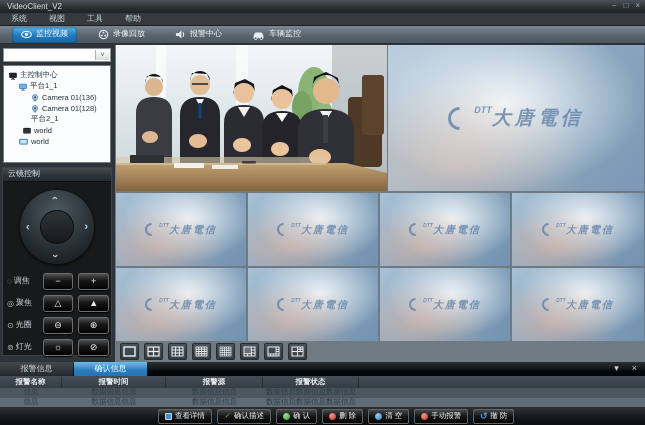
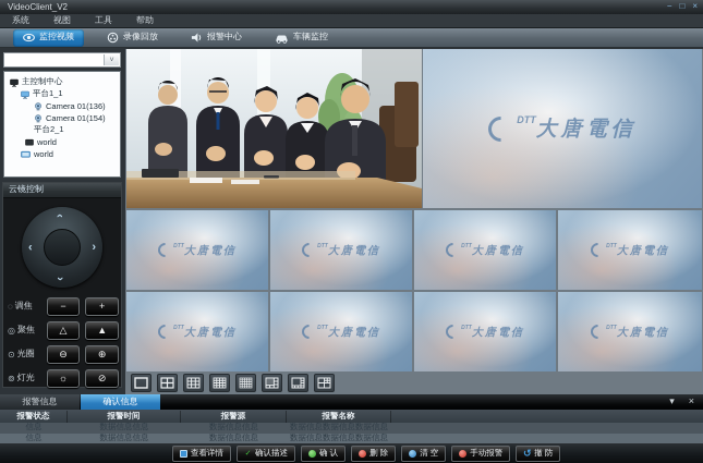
  VideoClient_V2
  −
  □
  ×
  系统
  视图
  工具
  帮助
  监控视频
  录像回放
  报警中心
  车辆监控
  主控制中心
  平台1_1
  Camera 01(136)
- Camera 01(128)
+ Camera 01(154)
  平台2_1
  world
  world
  云镜控制
  ›
  ◌
  调焦
  −
  +
  ◎
  聚焦
  △
  ▲
  ⊙
  光圈
  ⊖
  ⊕
  ⊚
  灯光
  ☼
  ⊘
  DTT
  大唐電信
  大唐電信
  大唐電信
  大唐電信
  大唐電信
  大唐電信
  大唐電信
  大唐電信
  大唐電信
  报警信息
  确认信息
  ▾
  ×
- 报警名称
+ 报警状态
  报警时间
  报警源
- 报警状态
+ 报警名称
  信息
  数据信息信息
  数据信息信息
  数据信息数据信息数据信息
  信息
  数据信息信息
  数据信息信息
  数据信息数据信息数据信息
  查看详情
  确认描述
  确 认
  删 除
  清 空
  手动报警
  ↺
  撤 防
